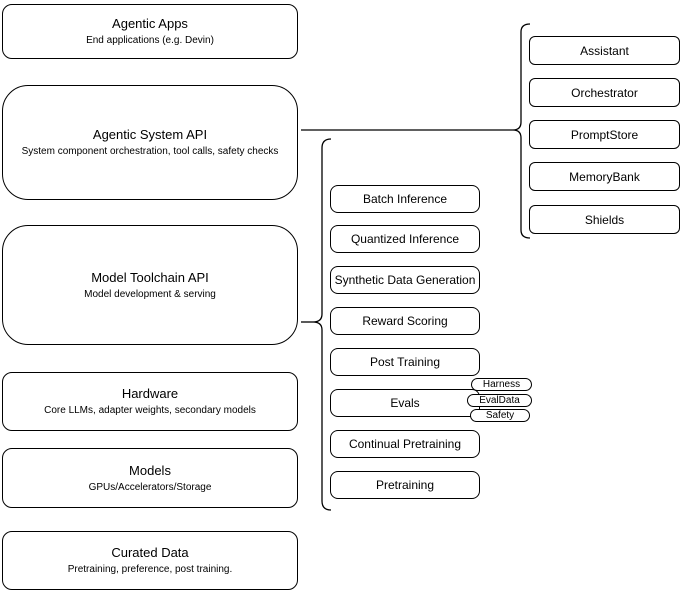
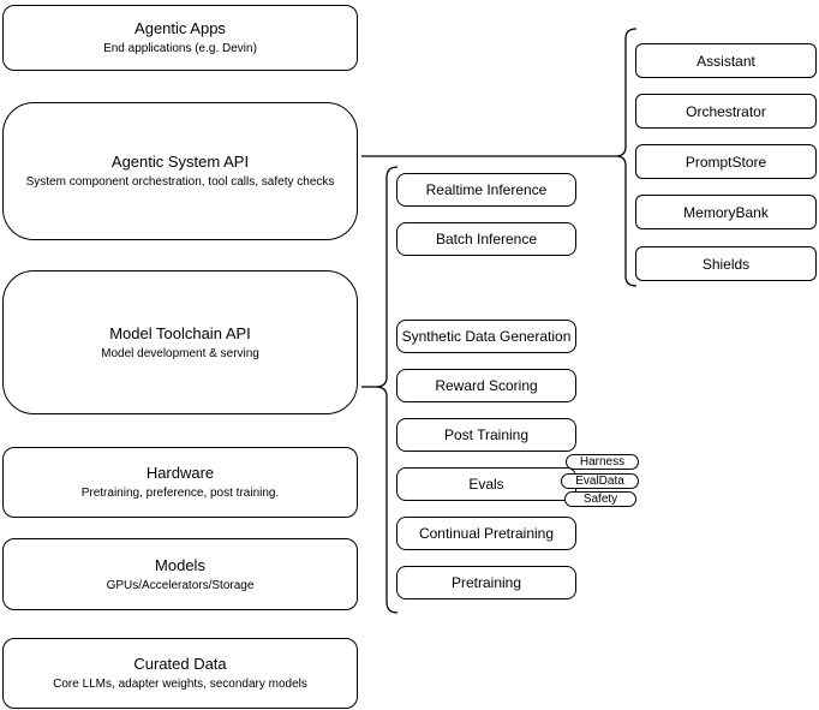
  Agentic Apps
  End applications (e.g. Devin)
  Agentic System API
  System component orchestration, tool calls, safety checks
  Model Toolchain API
  Model development & serving
  Hardware
- Core LLMs, adapter weights, secondary models
+ Pretraining, preference, post training.
  Models
  GPUs/Accelerators/Storage
  Curated Data
- Pretraining, preference, post training.
+ Core LLMs, adapter weights, secondary models
+ Realtime Inference
  Batch Inference
- Quantized Inference
  Synthetic Data Generation
  Reward Scoring
  Post Training
  Evals
  Continual Pretraining
  Pretraining
  Harness
  EvalData
  Safety
  Assistant
  Orchestrator
  PromptStore
  MemoryBank
  Shields
